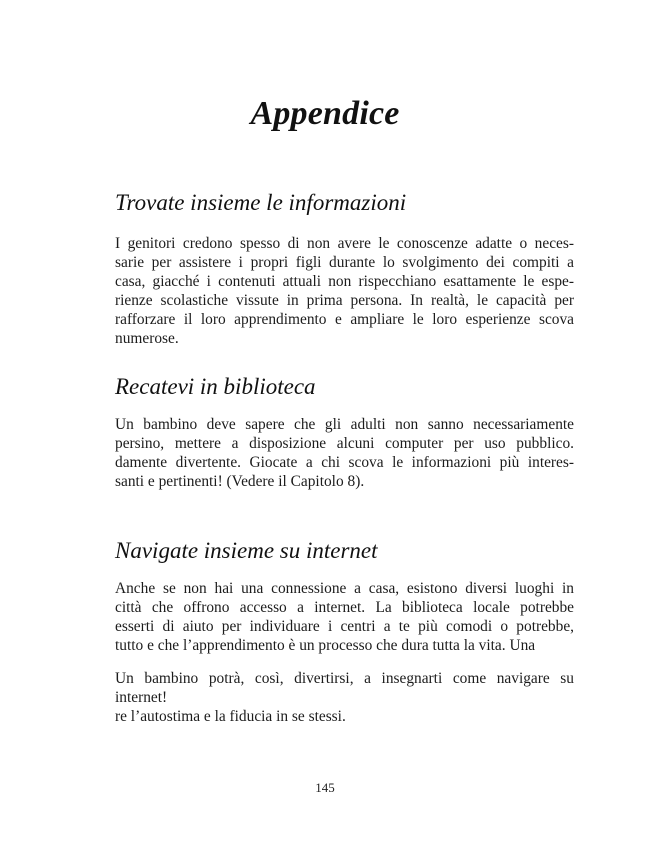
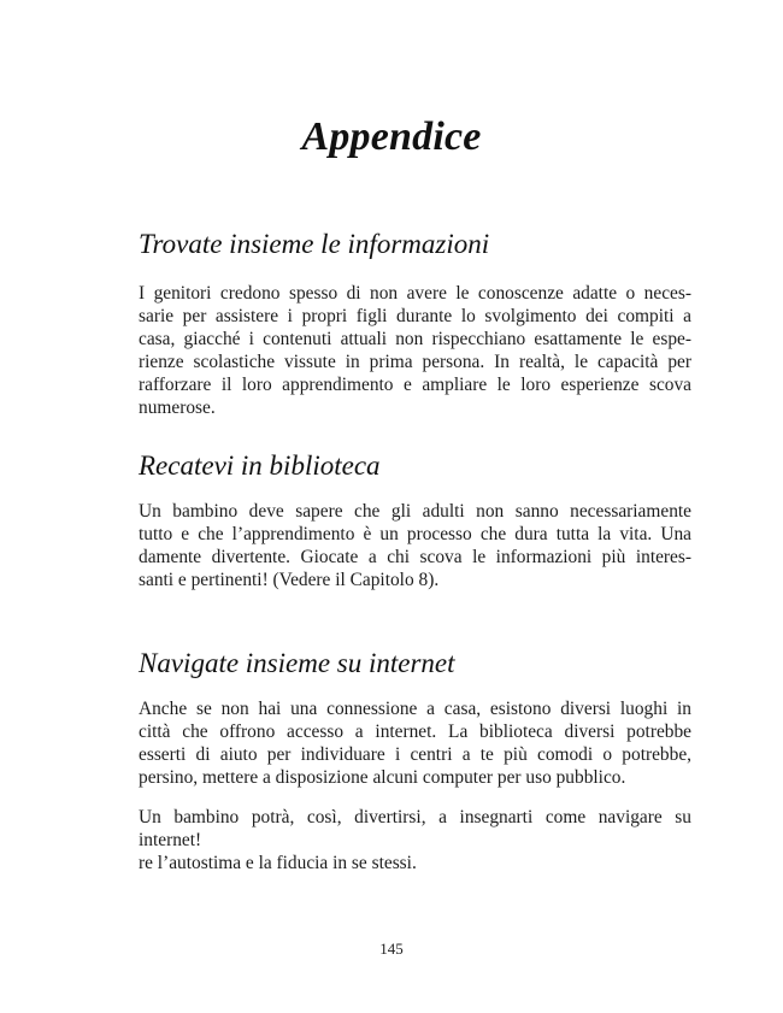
  Appendice
  Trovate insieme le informazioni
  I genitori credono spesso di non avere le conoscenze adatte o neces-
  sarie per assistere i propri figli durante lo svolgimento dei compiti a
  casa, giacché i contenuti attuali non rispecchiano esattamente le espe-
  rienze scolastiche vissute in prima persona. In realtà, le capacità per
  rafforzare il loro apprendimento e ampliare le loro esperienze scova
  numerose.
  Recatevi in biblioteca
  Un bambino deve sapere che gli adulti non sanno necessariamente
- persino, mettere a disposizione alcuni computer per uso pubblico.
+ tutto e che l’apprendimento è un processo che dura tutta la vita. Una
  damente divertente. Giocate a chi scova le informazioni più interes-
  santi e pertinenti! (Vedere il Capitolo 8).
  Navigate insieme su internet
  Anche se non hai una connessione a casa, esistono diversi luoghi in
- città che offrono accesso a internet. La biblioteca locale potrebbe
+ città che offrono accesso a internet. La biblioteca diversi potrebbe
  esserti di aiuto per individuare i centri a te più comodi o potrebbe,
- tutto e che l’apprendimento è un processo che dura tutta la vita. Una
+ persino, mettere a disposizione alcuni computer per uso pubblico.
  Un bambino potrà, così, divertirsi, a insegnarti come navigare su
  internet!
  re l’autostima e la fiducia in se stessi.
  145
